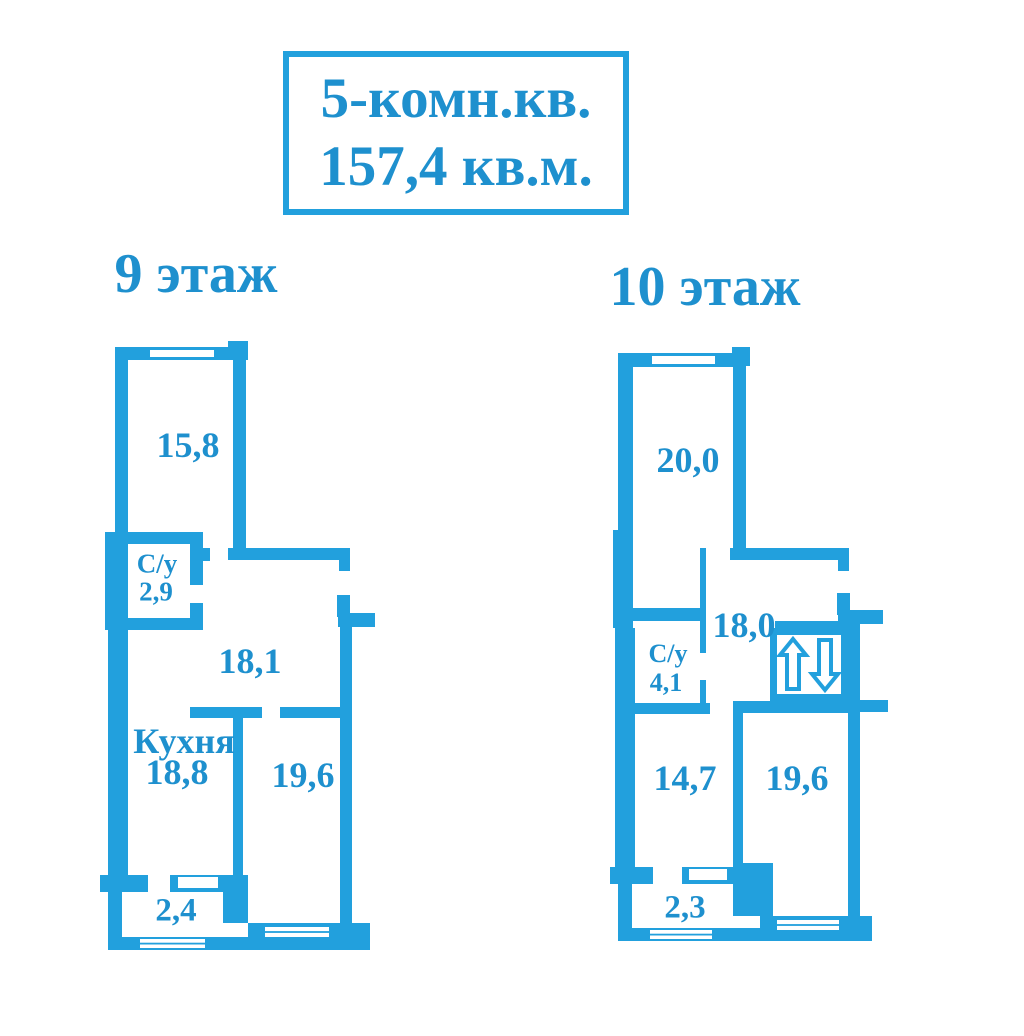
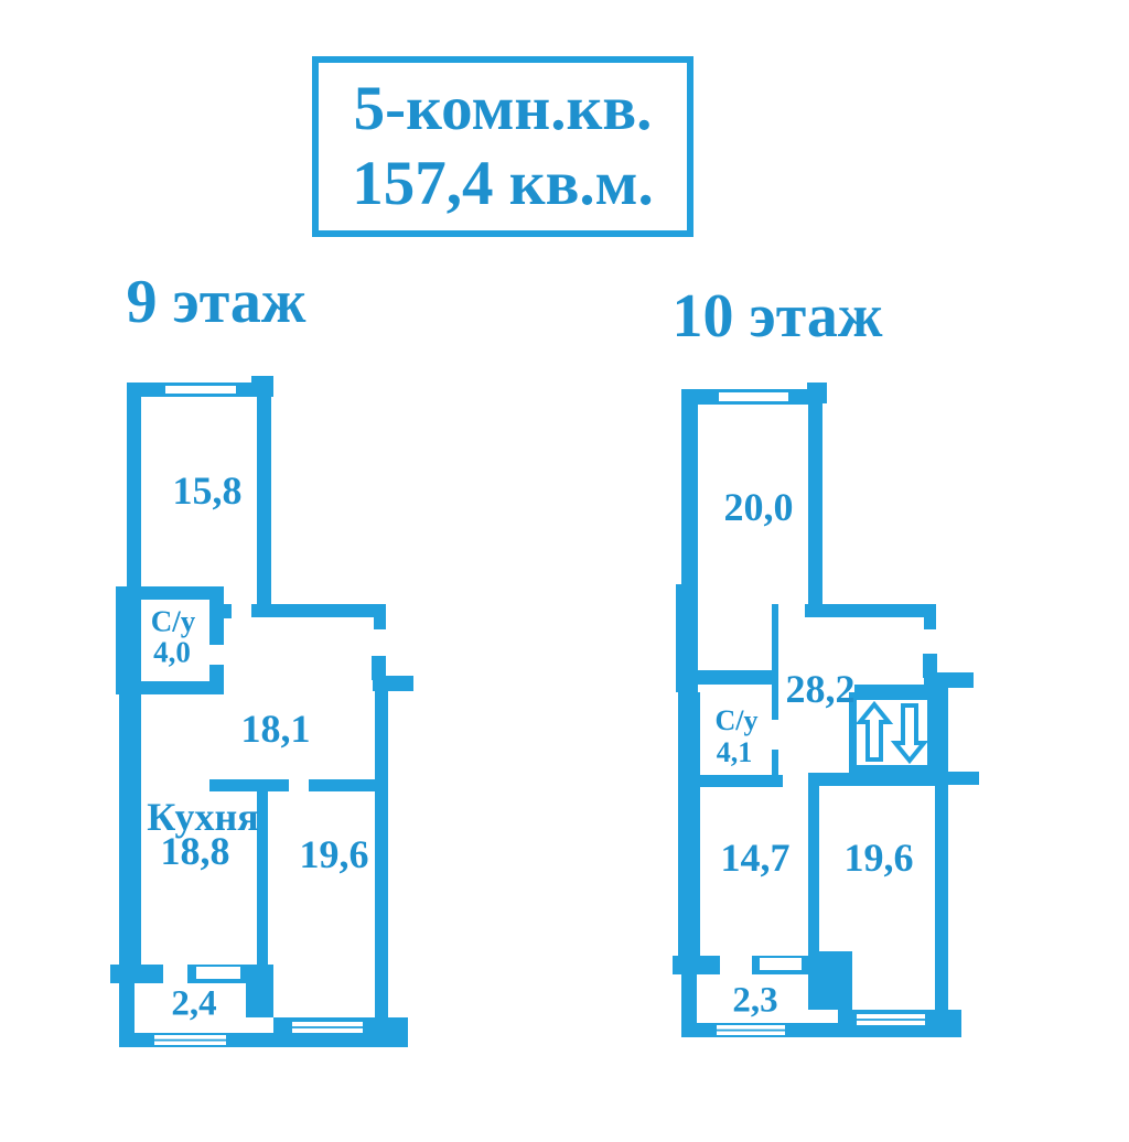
  5-комн.кв.
  157,4 кв.м.
  9 этаж
  10 этаж
  15,8
  С/у
- 2,9
+ 4,0
  18,1
  Кухня
  18,8
  19,6
  2,4
  20,0
- 18,0
+ 28,2
  С/у
  4,1
  14,7
  19,6
  2,3
